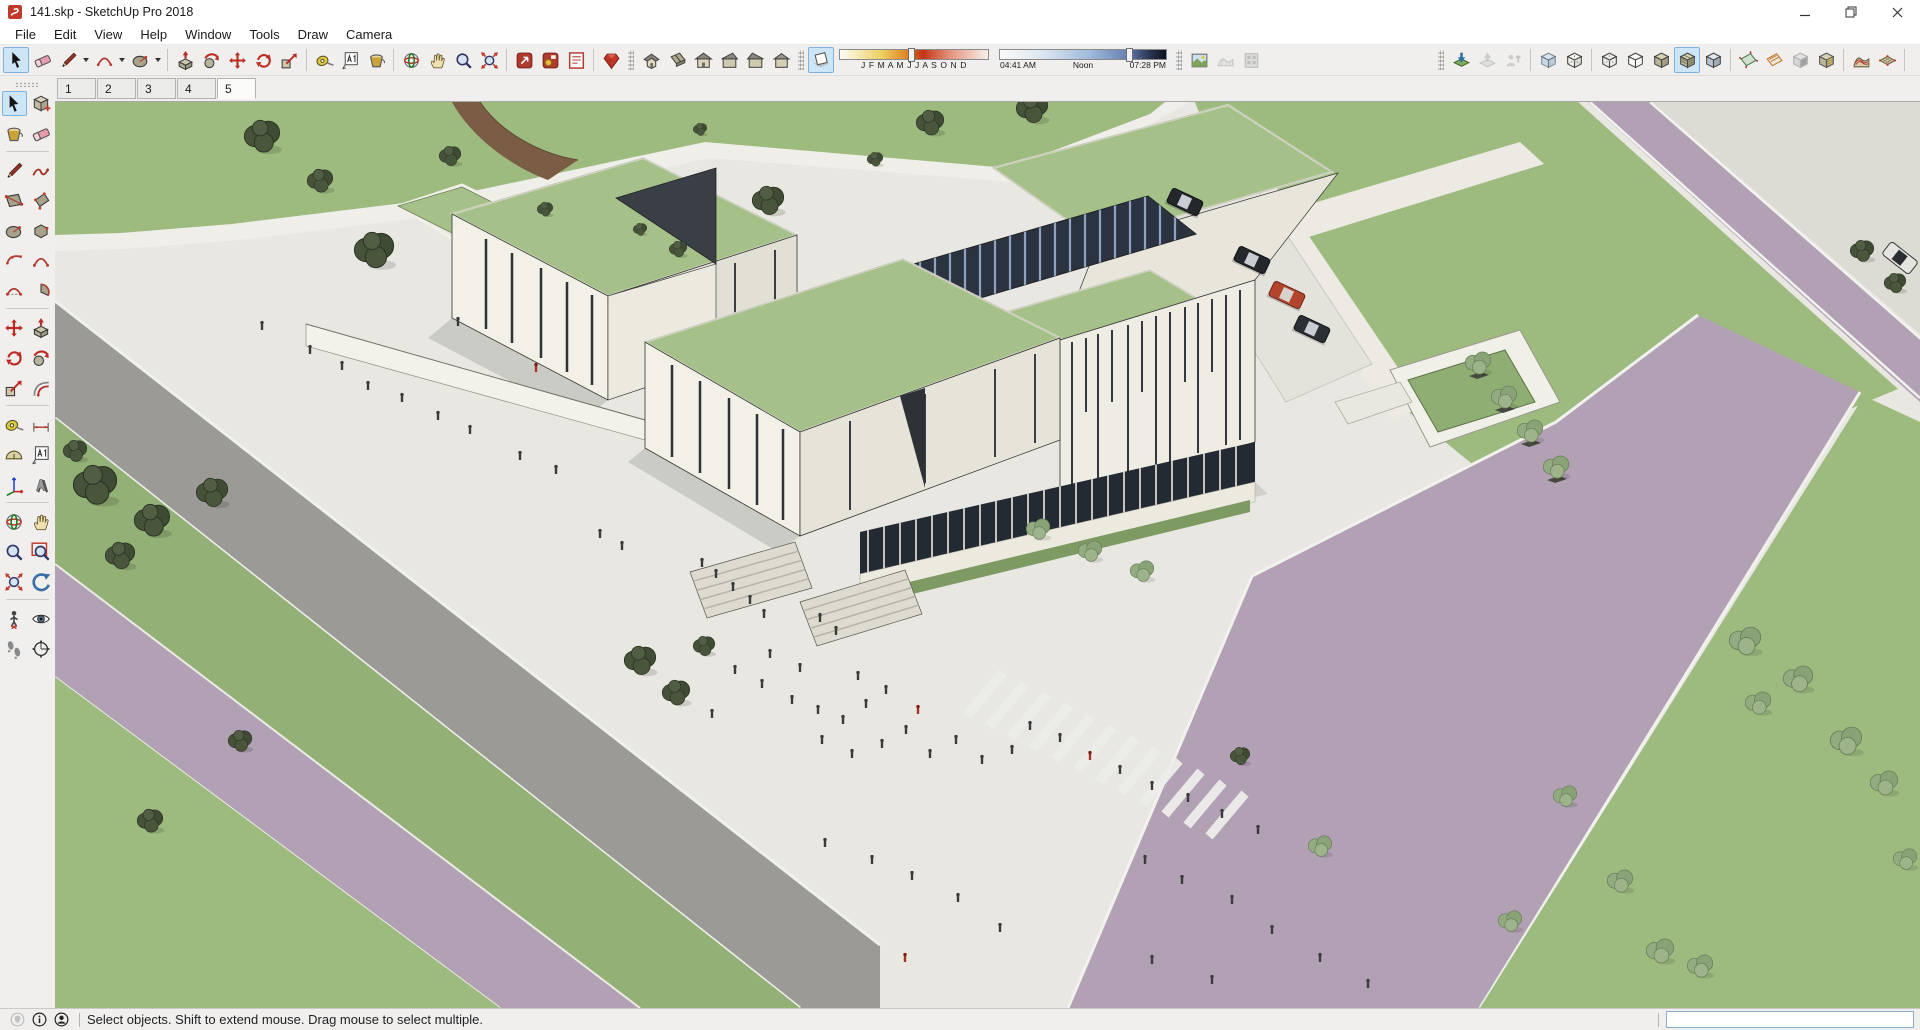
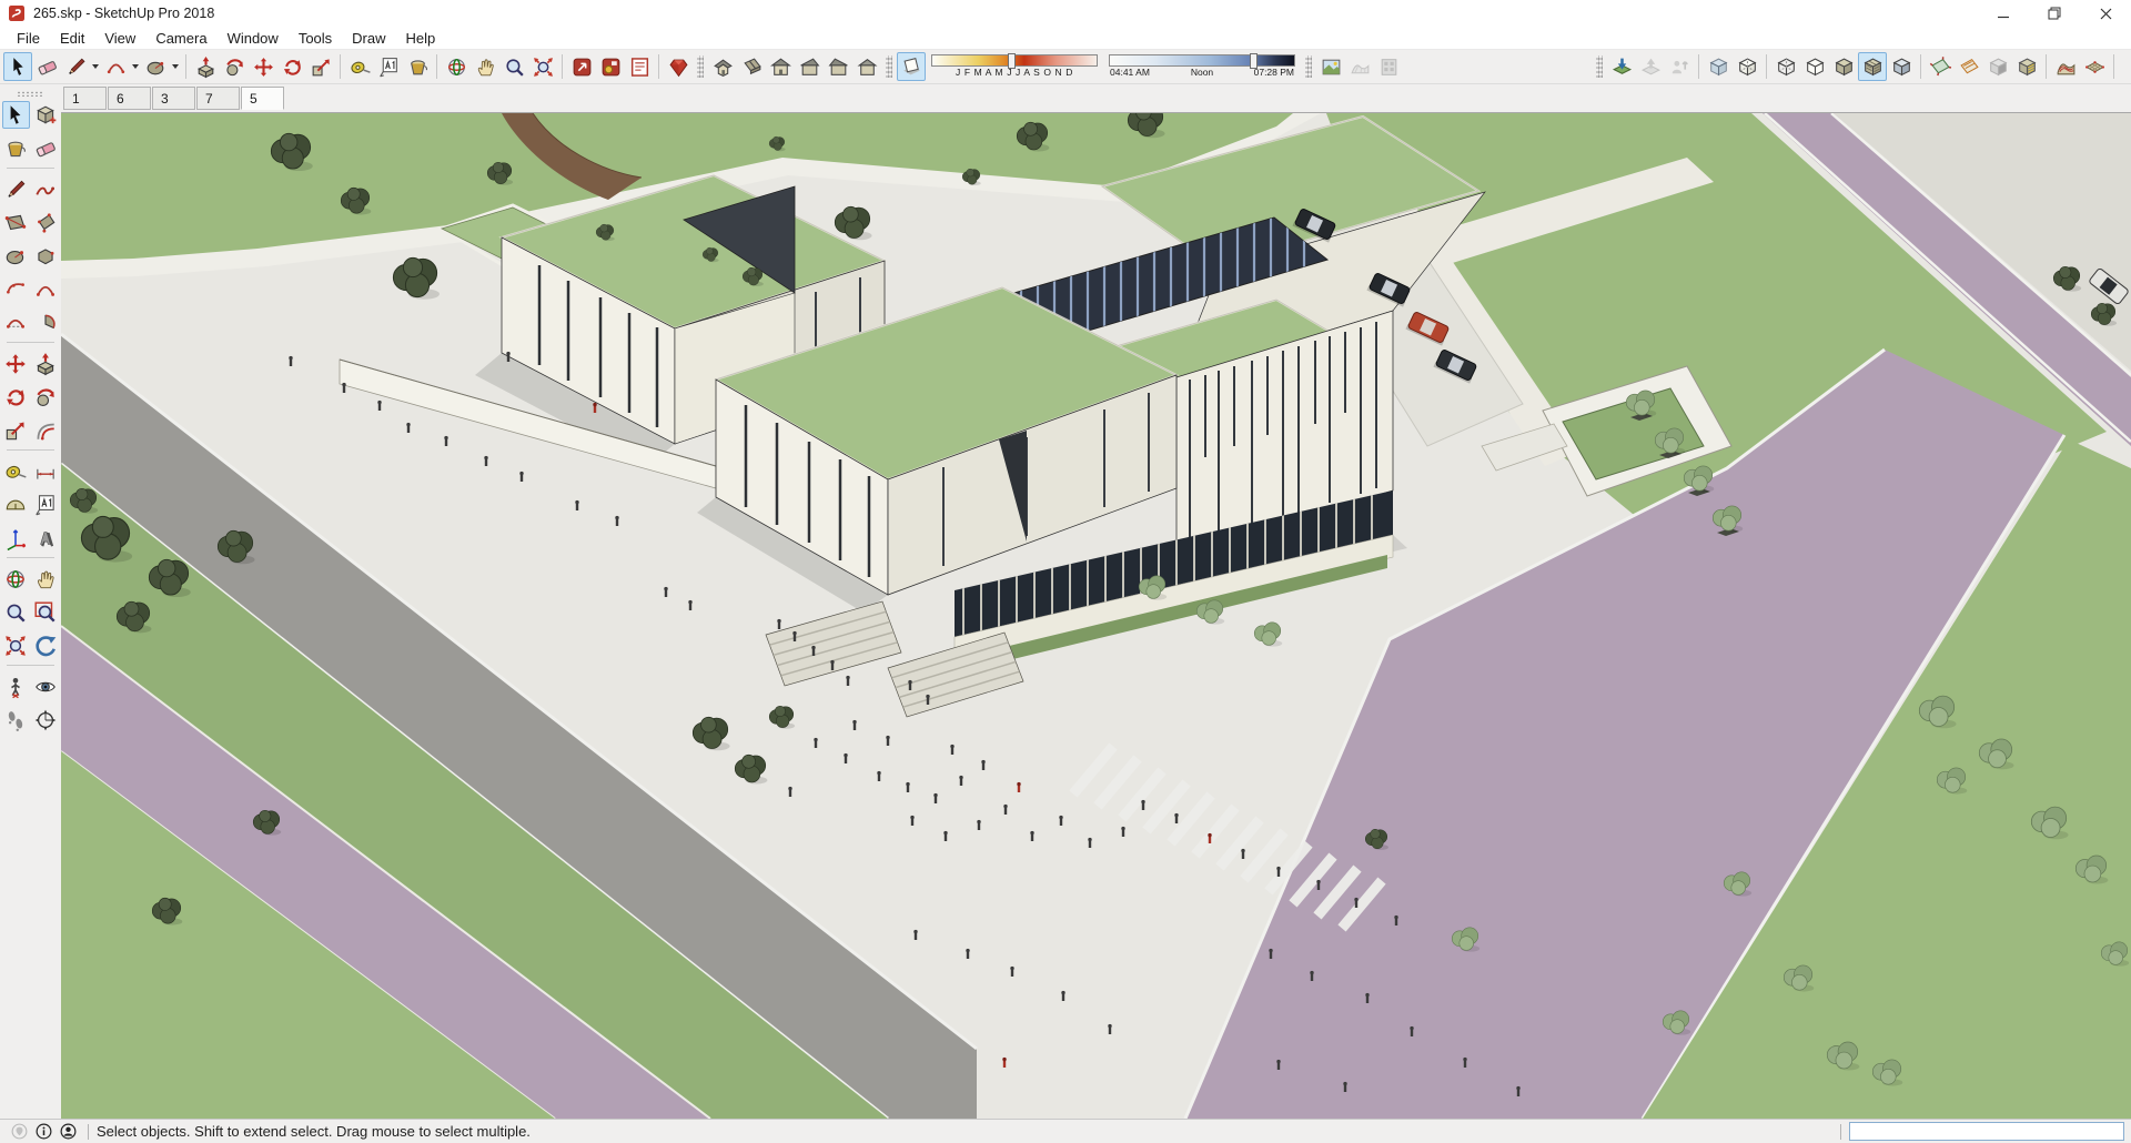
- 141.skp - SketchUp Pro 2018
+ 265.skp - SketchUp Pro 2018
  File
  Edit
  View
- Help
+ Camera
  Window
  Tools
  Draw
- Camera
+ Help
  J F M A M J J A S O N D
  04:41 AM
  Noon
  07:28 PM
  1
- 2
+ 6
  3
- 4
+ 7
  5
- Select objects. Shift to extend mouse. Drag mouse to select multiple.
+ Select objects. Shift to extend select. Drag mouse to select multiple.
